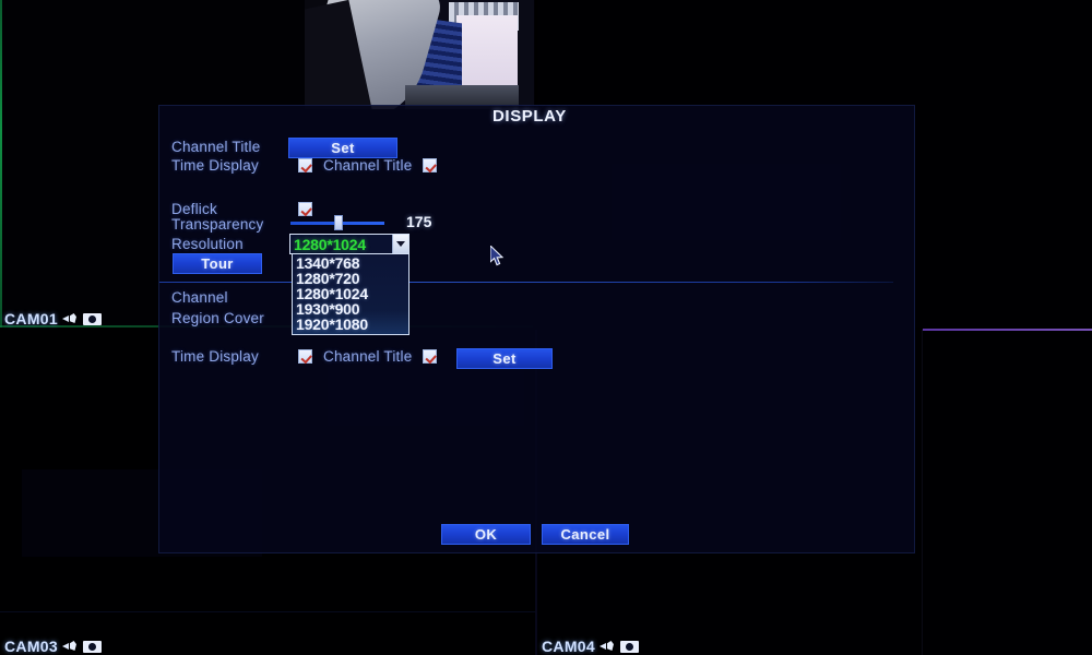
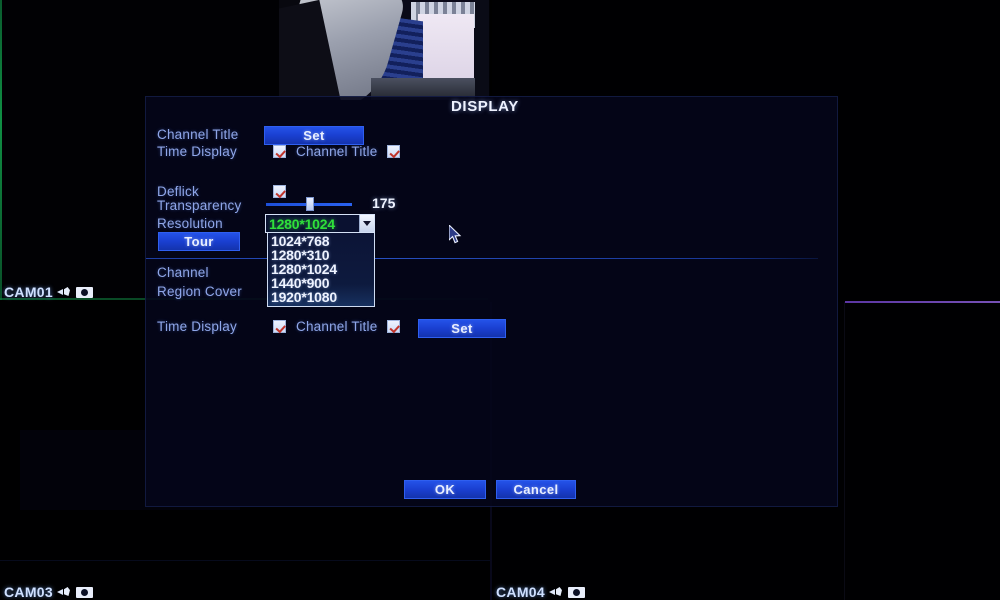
  DISPLAY
  Channel Title
  Set
  Time Display
  Channel Title
  Deflick
  Transparency
  175
  Resolution
  1280*1024
- 1340*768
+ 1024*768
- 1280*720
+ 1280*310
  1280*1024
- 1930*900
+ 1440*900
  1920*1080
  Tour
  Channel
  Region Cover
  Time Display
  Channel Title
  Set
  OK
  Cancel
  CAM01
  CAM03
  CAM04
